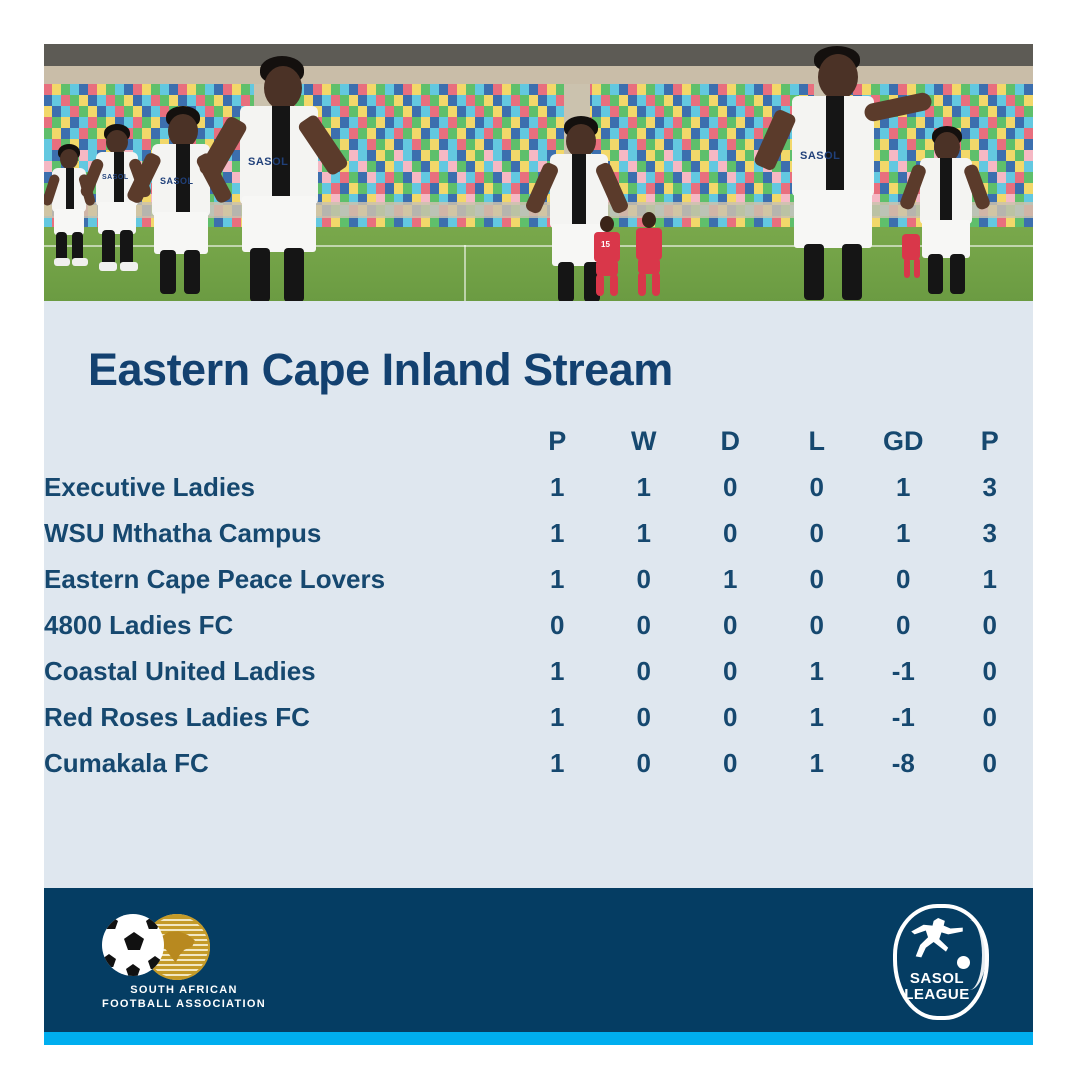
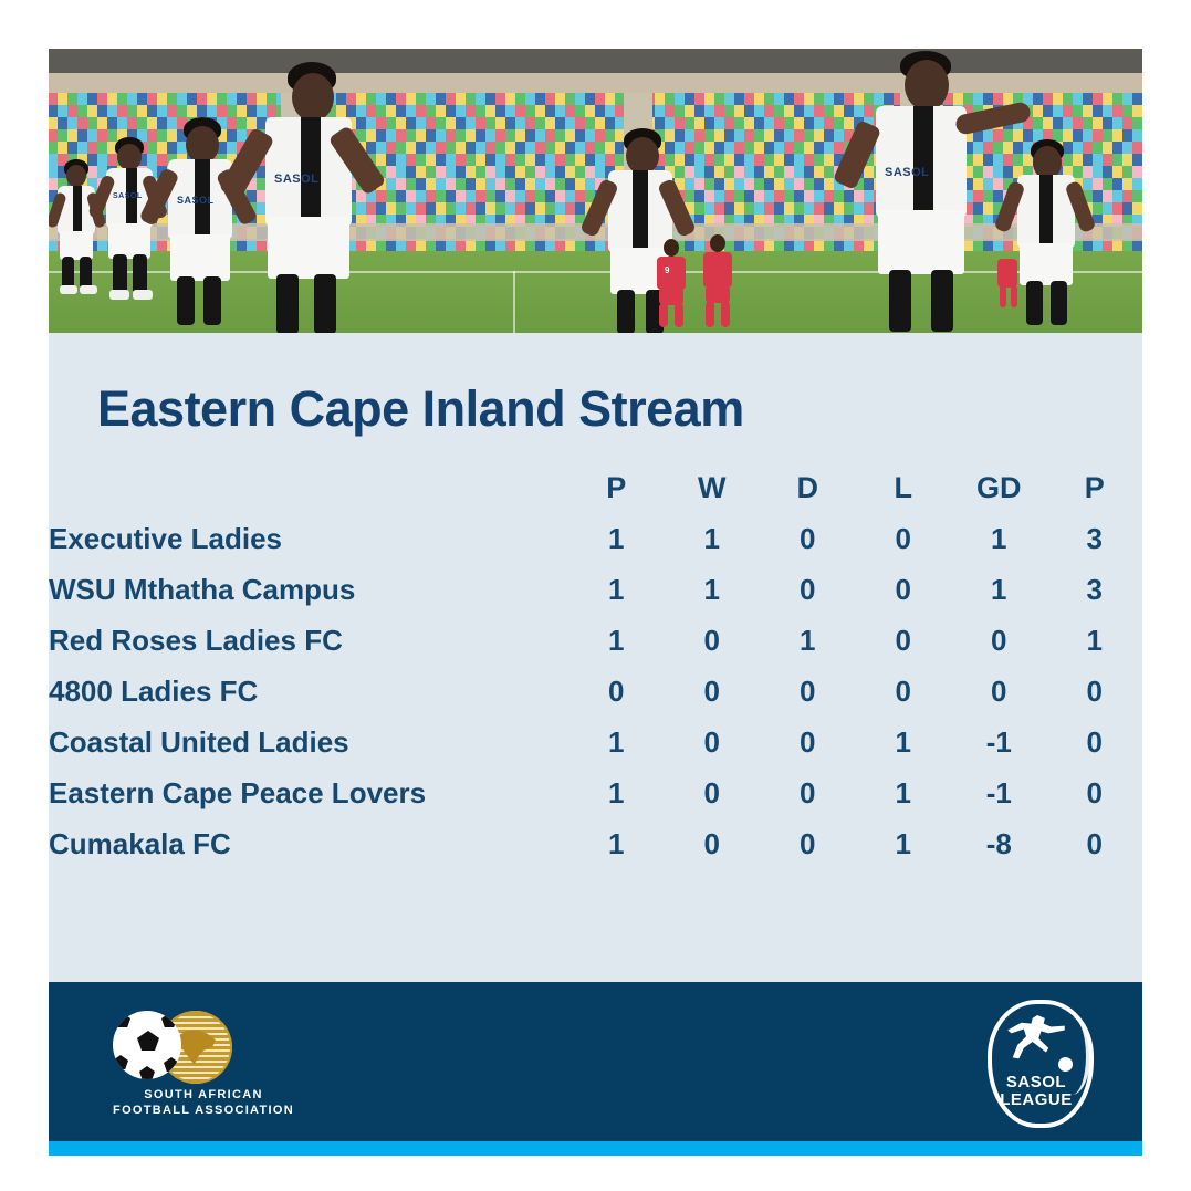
  SASOL
  SASOL
  SASOL
- 15
+ 9
  Eastern Cape Inland Stream
  	P	W	D	L	GD	P
  Executive Ladies	1	1	0	0	1	3
  WSU Mthatha Campus	1	1	0	0	1	3
- Eastern Cape Peace Lovers	1	0	1	0	0	1
+ Red Roses Ladies FC	1	0	1	0	0	1
  4800 Ladies FC	0	0	0	0	0	0
  Coastal United Ladies	1	0	0	1	-1	0
- Red Roses Ladies FC	1	0	0	1	-1	0
+ Eastern Cape Peace Lovers	1	0	0	1	-1	0
  Cumakala FC	1	0	0	1	-8	0
  SOUTH AFRICAN
  FOOTBALL ASSOCIATION
  SASOL
  LEAGUE
